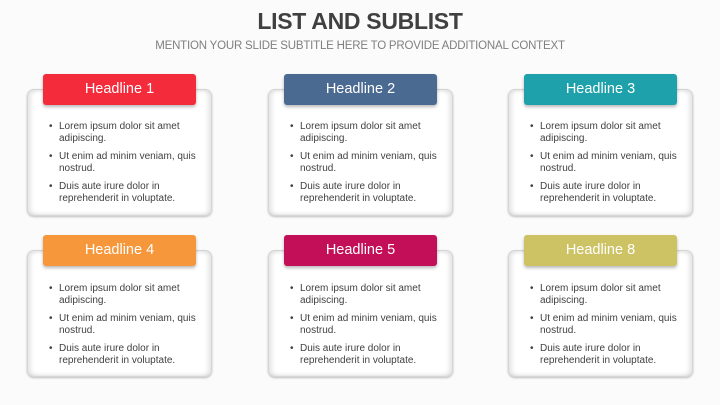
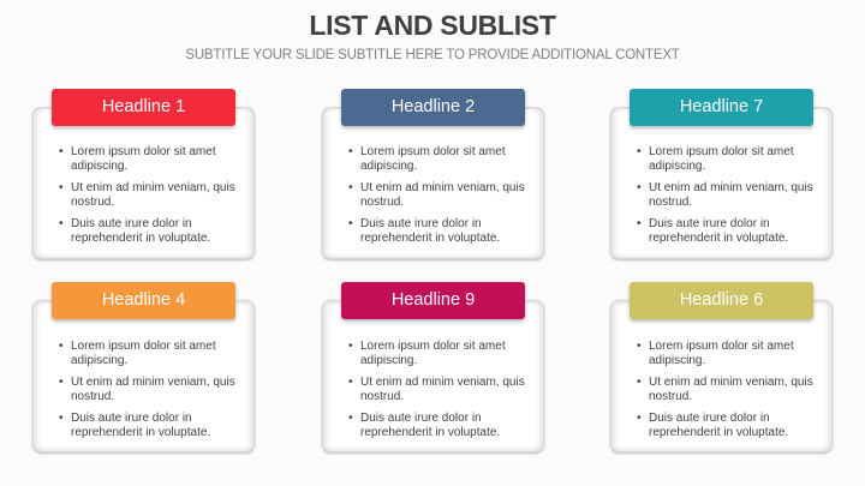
  LIST AND SUBLIST
- MENTION YOUR SLIDE SUBTITLE HERE TO PROVIDE ADDITIONAL CONTEXT
+ SUBTITLE YOUR SLIDE SUBTITLE HERE TO PROVIDE ADDITIONAL CONTEXT
  Headline 1
  •
  Lorem ipsum dolor sit amet adipiscing.
  •
  Ut enim ad minim veniam, quis nostrud.
  •
  Duis aute irure dolor in reprehenderit in voluptate.
  Headline 2
  •
  Lorem ipsum dolor sit amet adipiscing.
  •
  Ut enim ad minim veniam, quis nostrud.
  •
  Duis aute irure dolor in reprehenderit in voluptate.
- Headline 3
+ Headline 7
  •
  Lorem ipsum dolor sit amet adipiscing.
  •
  Ut enim ad minim veniam, quis nostrud.
  •
  Duis aute irure dolor in reprehenderit in voluptate.
  Headline 4
  •
  Lorem ipsum dolor sit amet adipiscing.
  •
  Ut enim ad minim veniam, quis nostrud.
  •
  Duis aute irure dolor in reprehenderit in voluptate.
- Headline 5
+ Headline 9
  •
  Lorem ipsum dolor sit amet adipiscing.
  •
  Ut enim ad minim veniam, quis nostrud.
  •
  Duis aute irure dolor in reprehenderit in voluptate.
- Headline 8
+ Headline 6
  •
  Lorem ipsum dolor sit amet adipiscing.
  •
  Ut enim ad minim veniam, quis nostrud.
  •
  Duis aute irure dolor in reprehenderit in voluptate.
